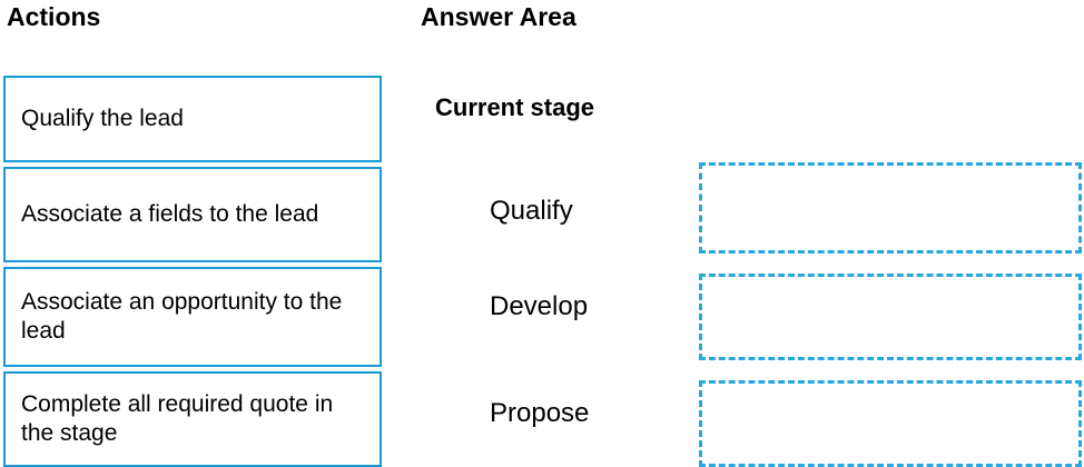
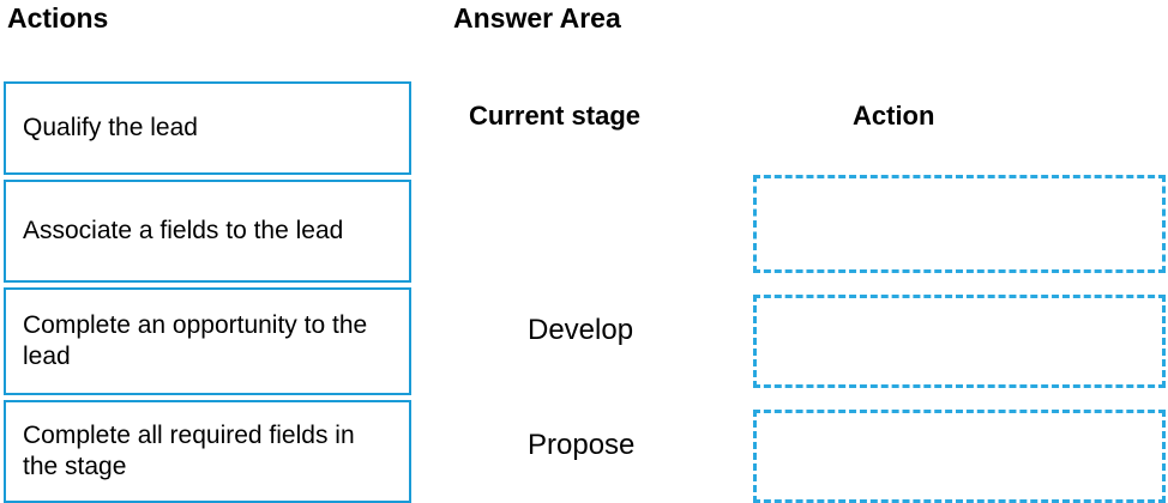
  Actions
  Answer Area
  Current stage
+ Action
  Qualify the lead
  Associate a fields to the lead
- Associate an opportunity to the lead
+ Complete an opportunity to the lead
- Complete all required quote in the stage
+ Complete all required fields in the stage
- Qualify
  Develop
  Propose
